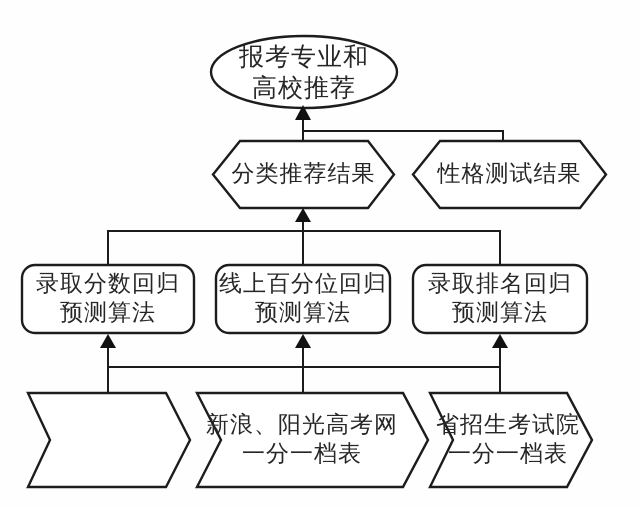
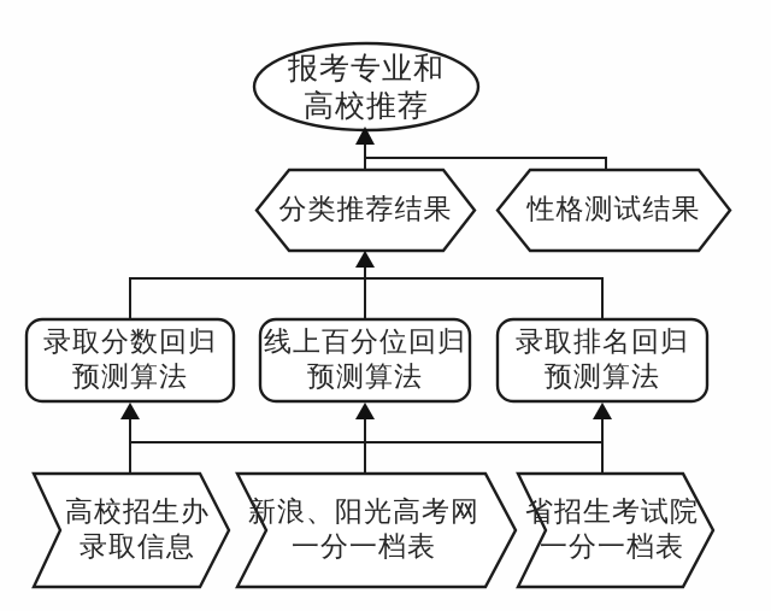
  报考专业和
  高校推荐
  分类推荐结果
  性格测试结果
  录取分数回归
  预测算法
  线上百分位回归
  预测算法
  录取排名回归
  预测算法
+ 高校招生办
+ 录取信息
  新浪、阳光高考网
  一分一档表
  省招生考试院
  一分一档表
